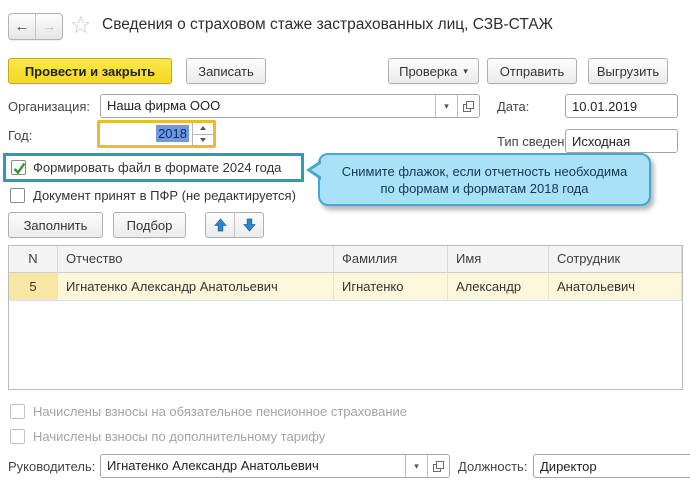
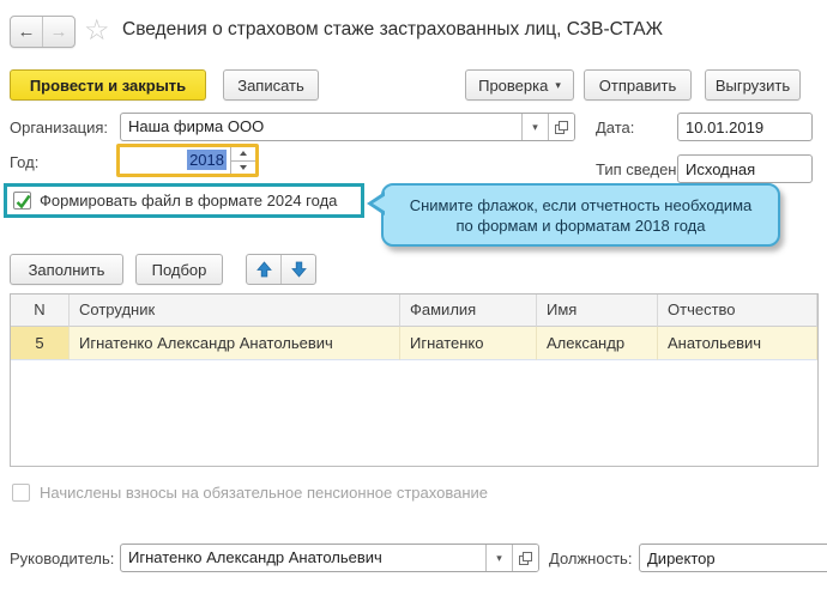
  ←
  →
  ☆
  Сведения о страховом стаже застрахованных лиц, СЗВ-СТАЖ
  Провести и закрыть
  Записать
  Проверка
  ▾
  Отправить
  Выгрузить
  Организация:
  Наша фирма ООО
  ▾
  Дата:
  10.01.2019
  Год:
  2018
  Тип сведен
  Исходная
  Формировать файл в формате 2024 года
  Снимите флажок, если отчетность необходима
  по формам и форматам 2018 года
- Документ принят в ПФР (не редактируется)
  Заполнить
  Подбор
  N
- Отчество
+ Сотрудник
  Фамилия
  Имя
- Сотрудник
+ Отчество
  5
  Игнатенко Александр Анатольевич
  Игнатенко
  Александр
  Анатольевич
  Начислены взносы на обязательное пенсионное страхование
- Начислены взносы по дополнительному тарифу
  Руководитель:
  Игнатенко Александр Анатольевич
  ▾
  Должность:
  Директор
